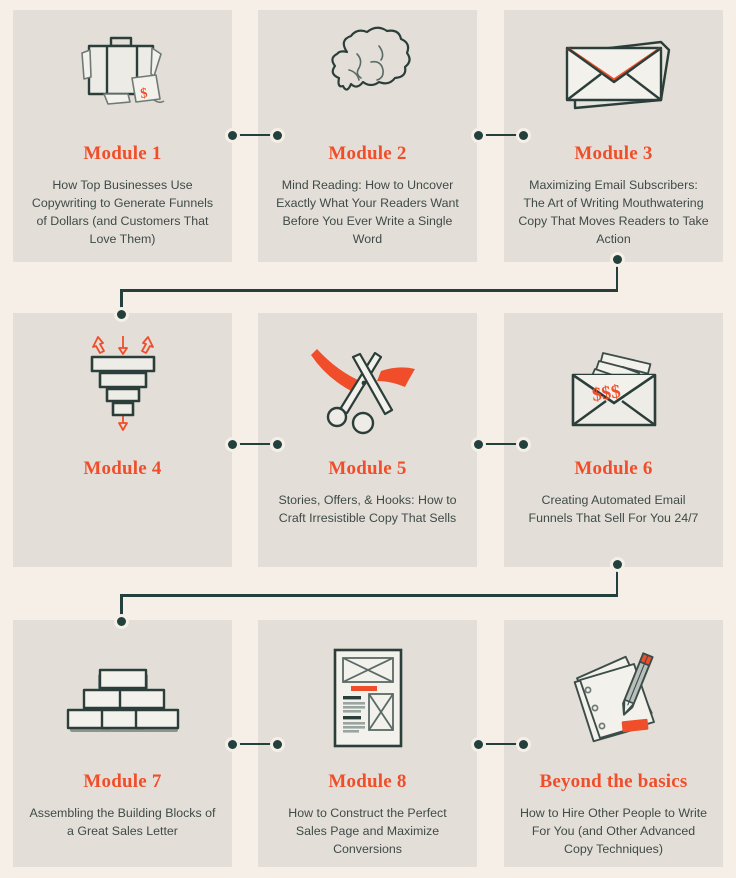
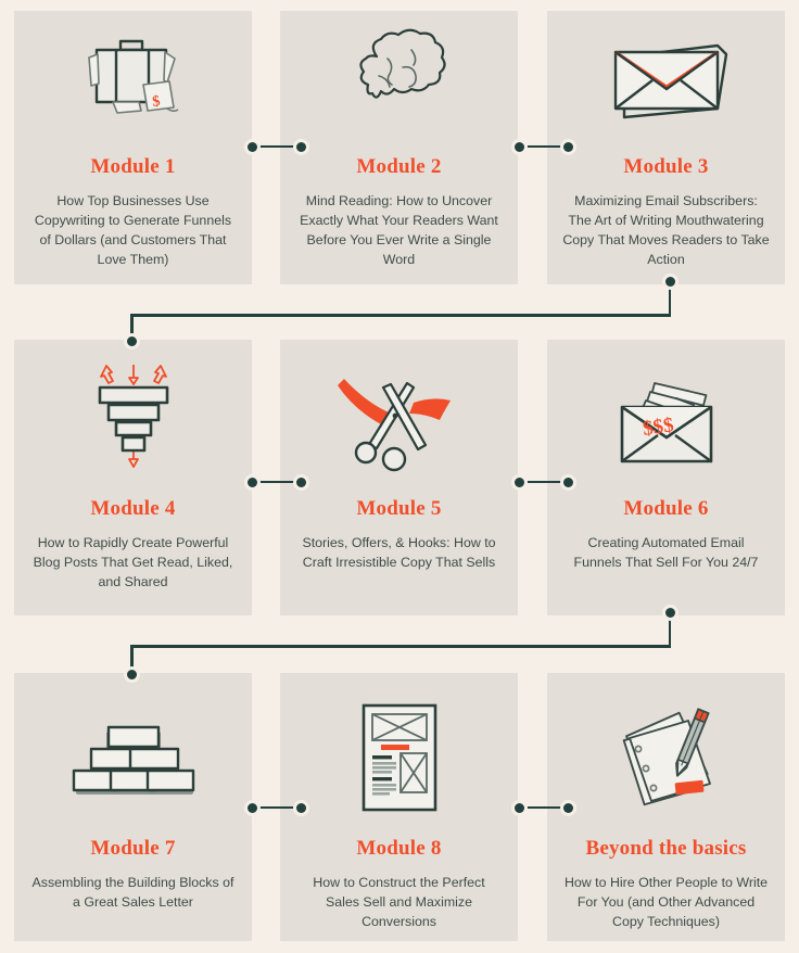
  Module 1
  How Top Businesses Use Copywriting to Generate Funnels of Dollars (and Customers That Love Them)
  Module 2
  Mind Reading: How to Uncover Exactly What Your Readers Want Before You Ever Write a Single Word
  Module 3
  Maximizing Email Subscribers: The Art of Writing Mouthwatering Copy That Moves Readers to Take Action
  Module 4
+ How to Rapidly Create Powerful Blog Posts That Get Read, Liked, and Shared
  Module 5
  Stories, Offers, & Hooks: How to Craft Irresistible Copy That Sells
  Module 6
  Creating Automated Email Funnels That Sell For You 24/7
  Module 7
  Assembling the Building Blocks of a Great Sales Letter
  Module 8
- How to Construct the Perfect Sales Page and Maximize Conversions
+ How to Construct the Perfect Sales Sell and Maximize Conversions
  Beyond the basics
  How to Hire Other People to Write For You (and Other Advanced Copy Techniques)
